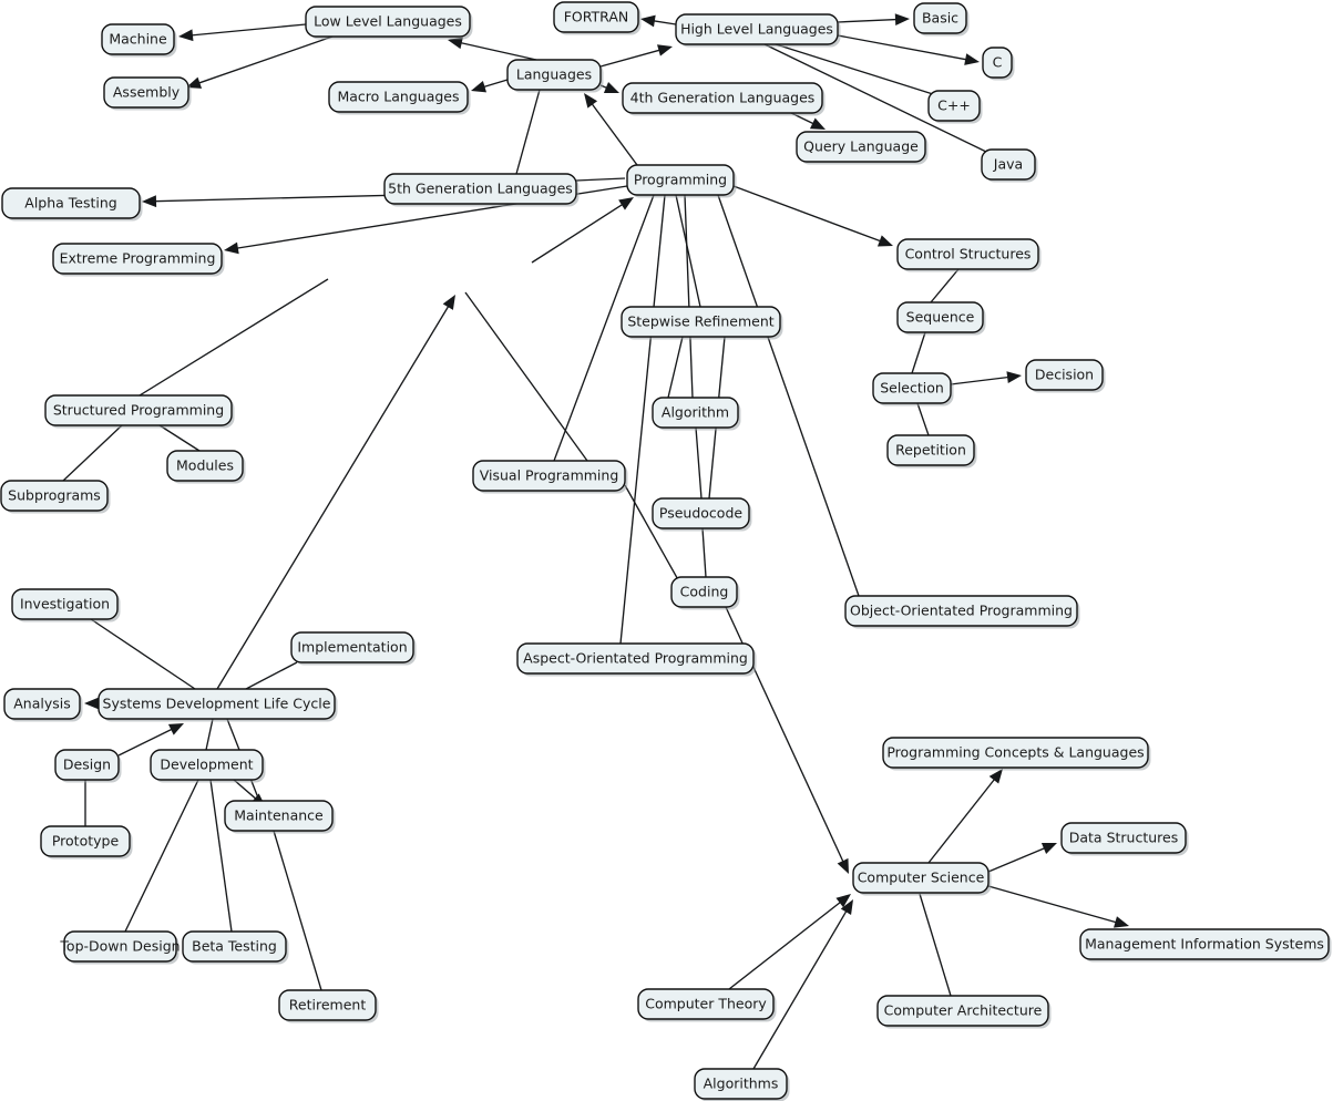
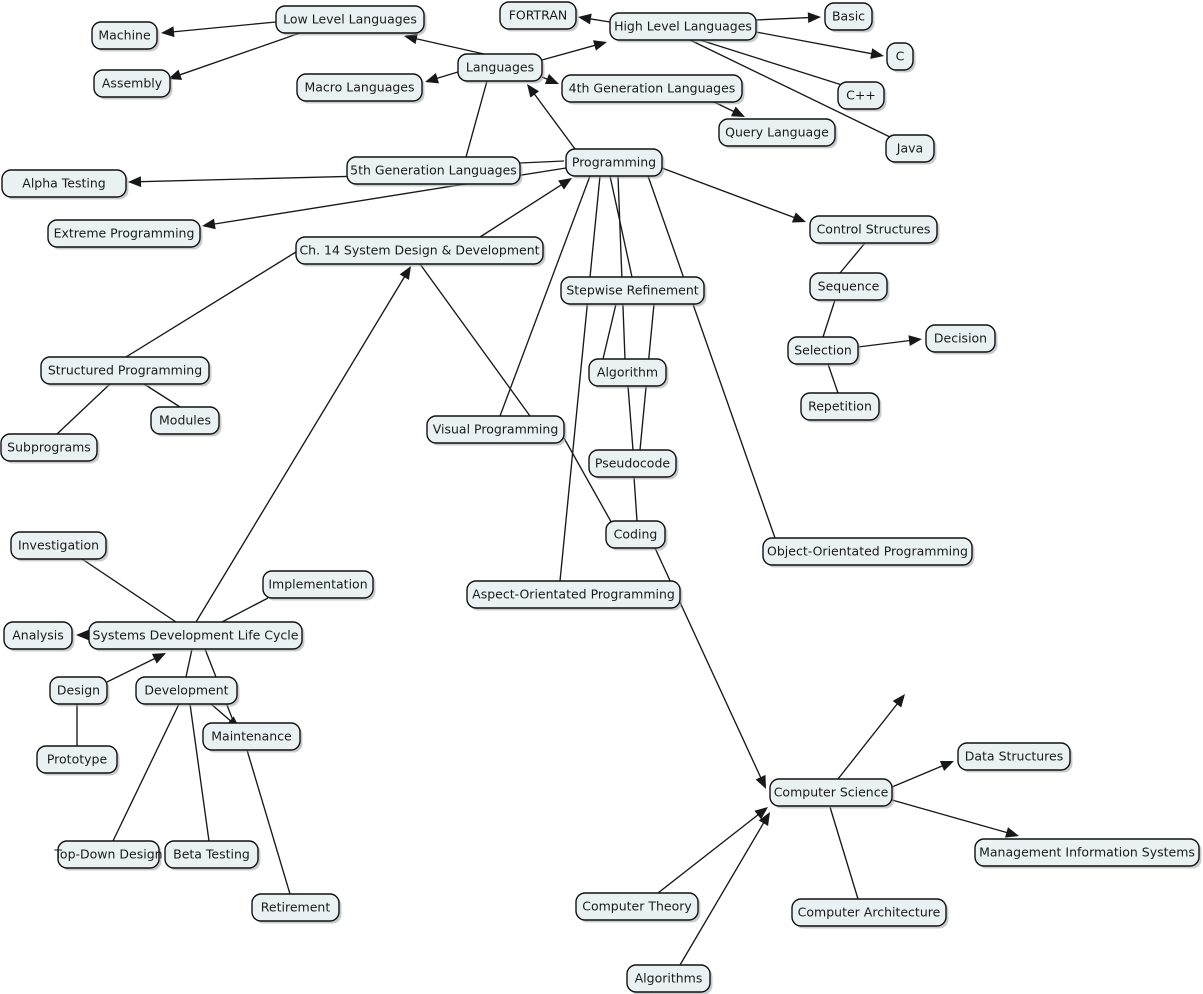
  Machine
  Low Level Languages
  FORTRAN
  High Level Languages
  Basic
  C
  Assembly
  Languages
  Macro Languages
  4th Generation Languages
  C++
  Query Language
  Java
  5th Generation Languages
  Programming
  Alpha Testing
  Control Structures
  Extreme Programming
+ Ch. 14 System Design & Development
  Sequence
  Stepwise Refinement
  Decision
  Selection
  Structured Programming
  Algorithm
  Repetition
  Modules
  Visual Programming
  Subprograms
  Pseudocode
  Coding
  Investigation
  Object-Orientated Programming
  Implementation
  Aspect-Orientated Programming
  Analysis
  Systems Development Life Cycle
- Programming Concepts & Languages
  Design
  Development
  Maintenance
  Data Structures
  Prototype
  Computer Science
  Management Information Systems
  Top-Down Design
  Beta Testing
  Computer Theory
  Retirement
  Computer Architecture
  Algorithms
